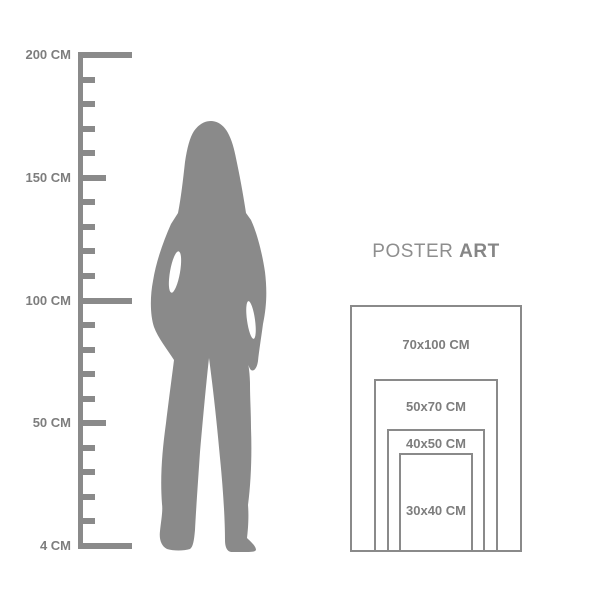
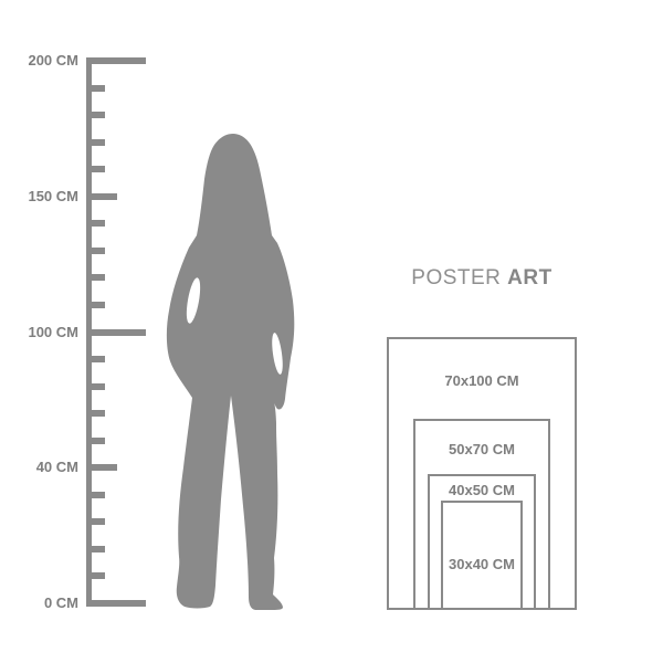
  200 CM
  150 CM
  100 CM
- 50 CM
+ 40 CM
- 4 CM
+ 0 CM
  POSTER ART
  70x100 CM
  50x70 CM
  40x50 CM
  30x40 CM
